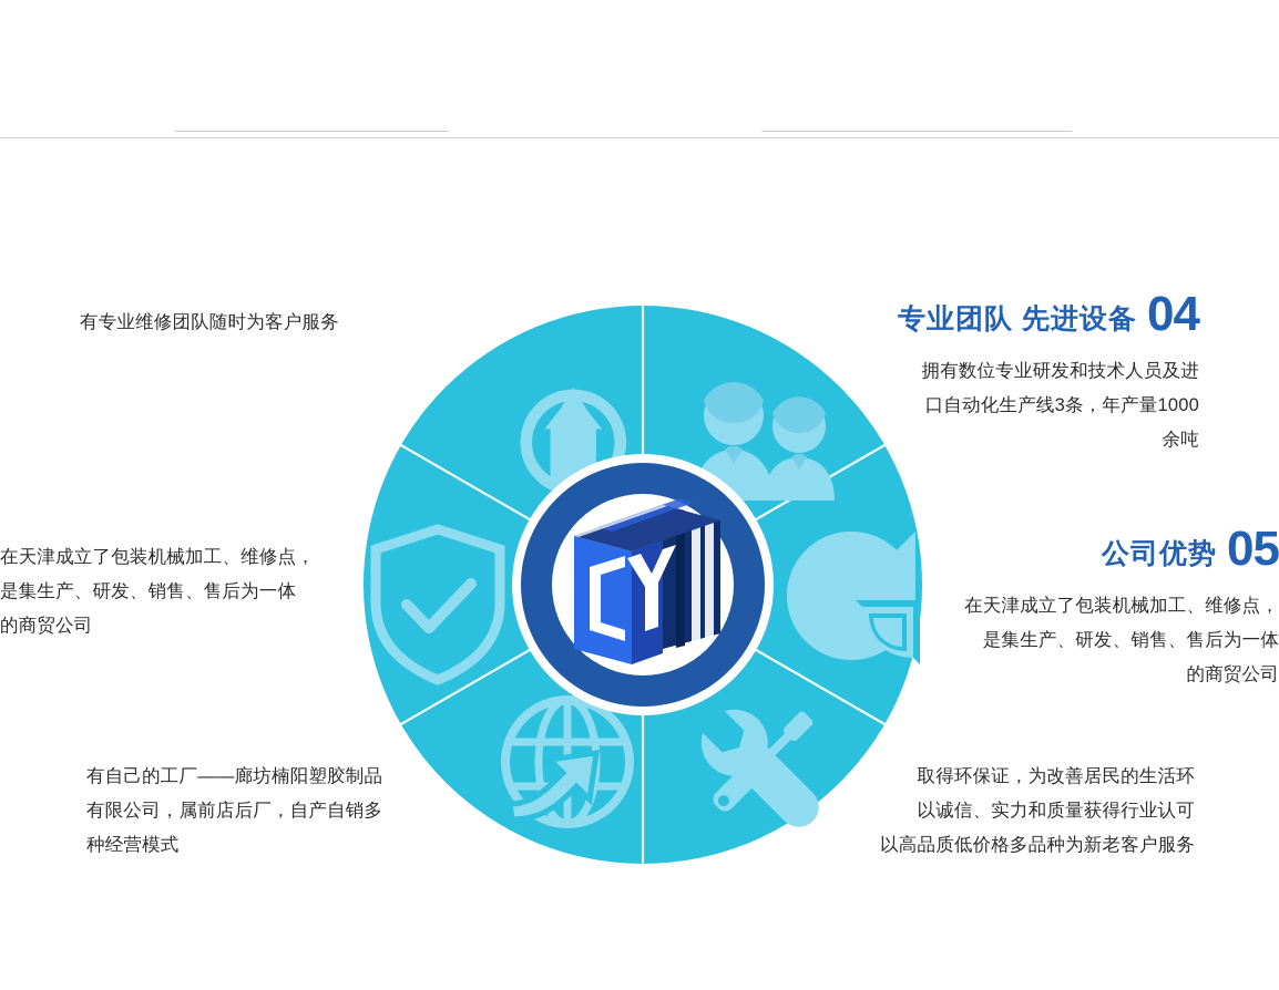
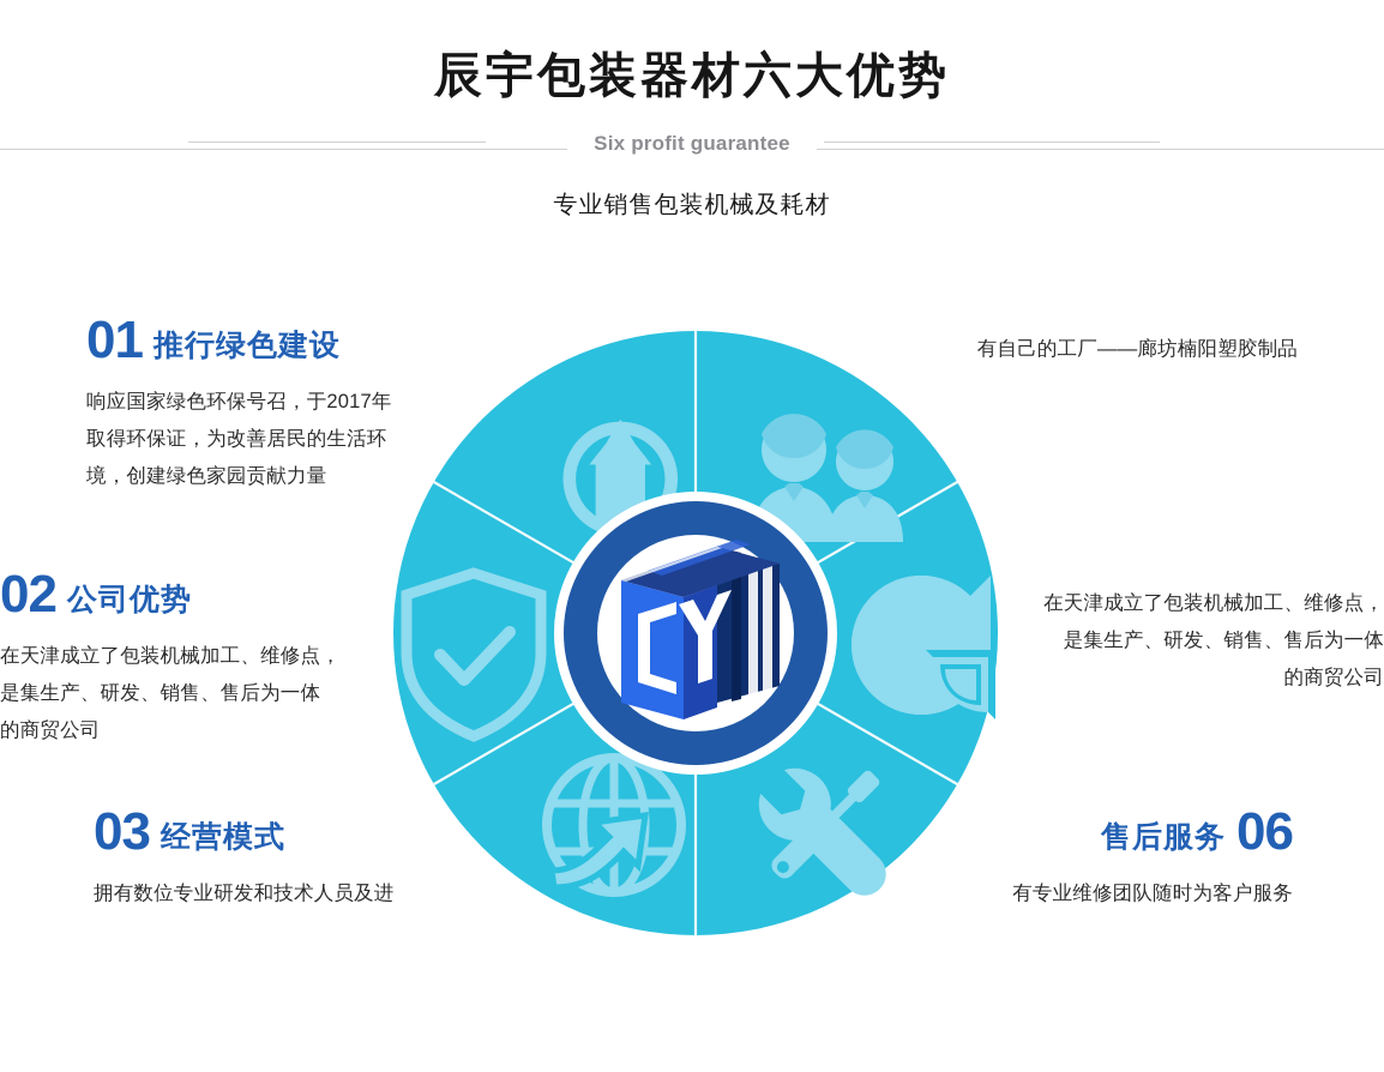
+ 辰宇包装器材六大优势
+ Six profit guarantee
+ 专业销售包装机械及耗材
+ 01 推行绿色建设
+ 响应国家绿色环保号召，于2017年
- 有专业维修团队随时为客户服务
+ 取得环保证，为改善居民的生活环
+ 境，创建绿色家园贡献力量
+ 02 公司优势
  在天津成立了包装机械加工、维修点，
  是集生产、研发、销售、售后为一体
  的商贸公司
+ 03 经营模式
- 有自己的工厂——廊坊楠阳塑胶制品
+ 拥有数位专业研发和技术人员及进
- 有限公司，属前店后厂，自产自销多
- 种经营模式
- 专业团队 先进设备 04
- 拥有数位专业研发和技术人员及进
+ 有自己的工厂——廊坊楠阳塑胶制品
- 口自动化生产线3条，年产量1000
- 余吨
- 公司优势 05
  在天津成立了包装机械加工、维修点，
  是集生产、研发、销售、售后为一体
  的商贸公司
+ 售后服务 06
- 取得环保证，为改善居民的生活环
+ 有专业维修团队随时为客户服务
- 以诚信、实力和质量获得行业认可
- 以高品质低价格多品种为新老客户服务
